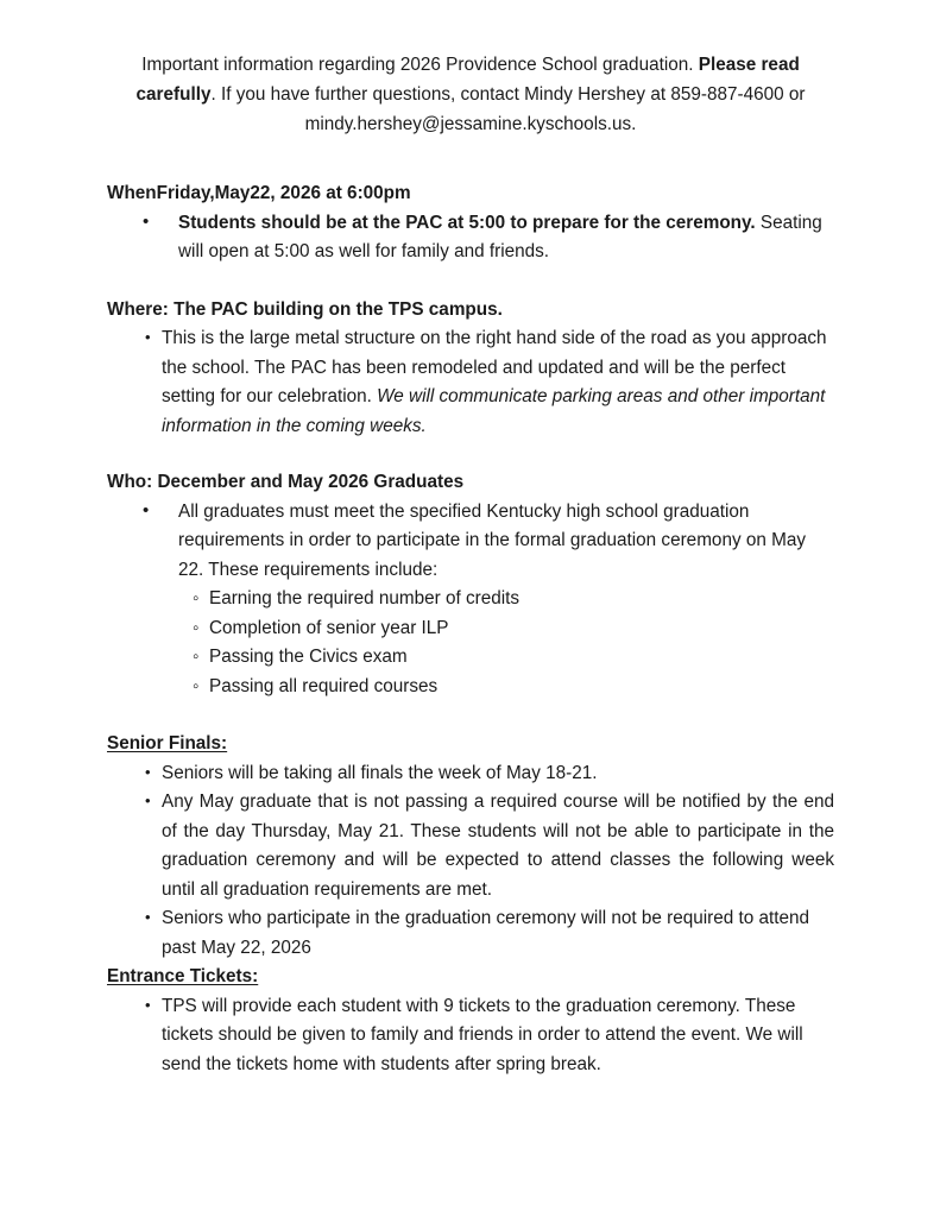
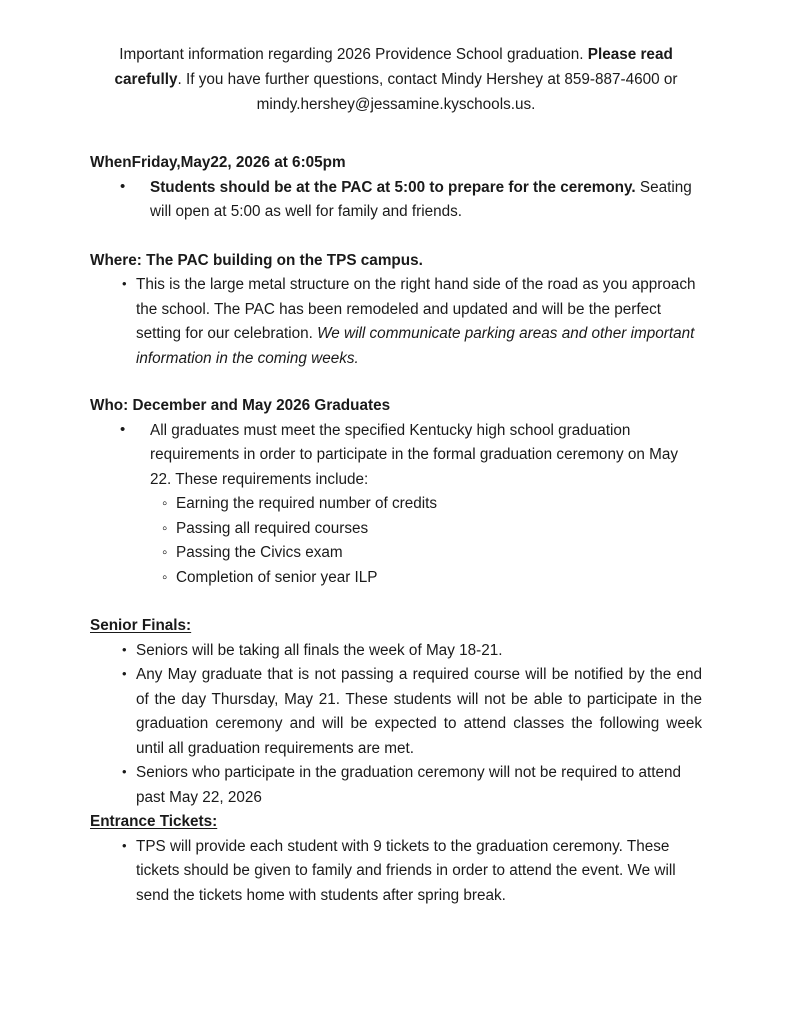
  Important information regarding 2026 Providence School graduation. Please read carefully. If you have further questions, contact Mindy Hershey at 859-887-4600 or mindy.hershey@jessamine.kyschools.us.
- WhenFriday,May22, 2026 at 6:00pm
+ WhenFriday,May22, 2026 at 6:05pm
  Students should be at the PAC at 5:00 to prepare for the ceremony. Seating will open at 5:00 as well for family and friends.
  Where: The PAC building on the TPS campus.
  This is the large metal structure on the right hand side of the road as you approach the school. The PAC has been remodeled and updated and will be the perfect setting for our celebration. We will communicate parking areas and other important information in the coming weeks.
  Who: December and May 2026 Graduates
  All graduates must meet the specified Kentucky high school graduation requirements in order to participate in the formal graduation ceremony on May 22. These requirements include:
  Earning the required number of credits
- Completion of senior year ILP
+ Passing all required courses
  Passing the Civics exam
- Passing all required courses
+ Completion of senior year ILP
  Senior Finals:
  Seniors will be taking all finals the week of May 18-21.
  Any May graduate that is not passing a required course will be notified by the end of the day Thursday, May 21. These students will not be able to participate in the graduation ceremony and will be expected to attend classes the following week until all graduation requirements are met.
  Seniors who participate in the graduation ceremony will not be required to attend past May 22, 2026
  Entrance Tickets:
  TPS will provide each student with 9 tickets to the graduation ceremony. These tickets should be given to family and friends in order to attend the event. We will send the tickets home with students after spring break.
